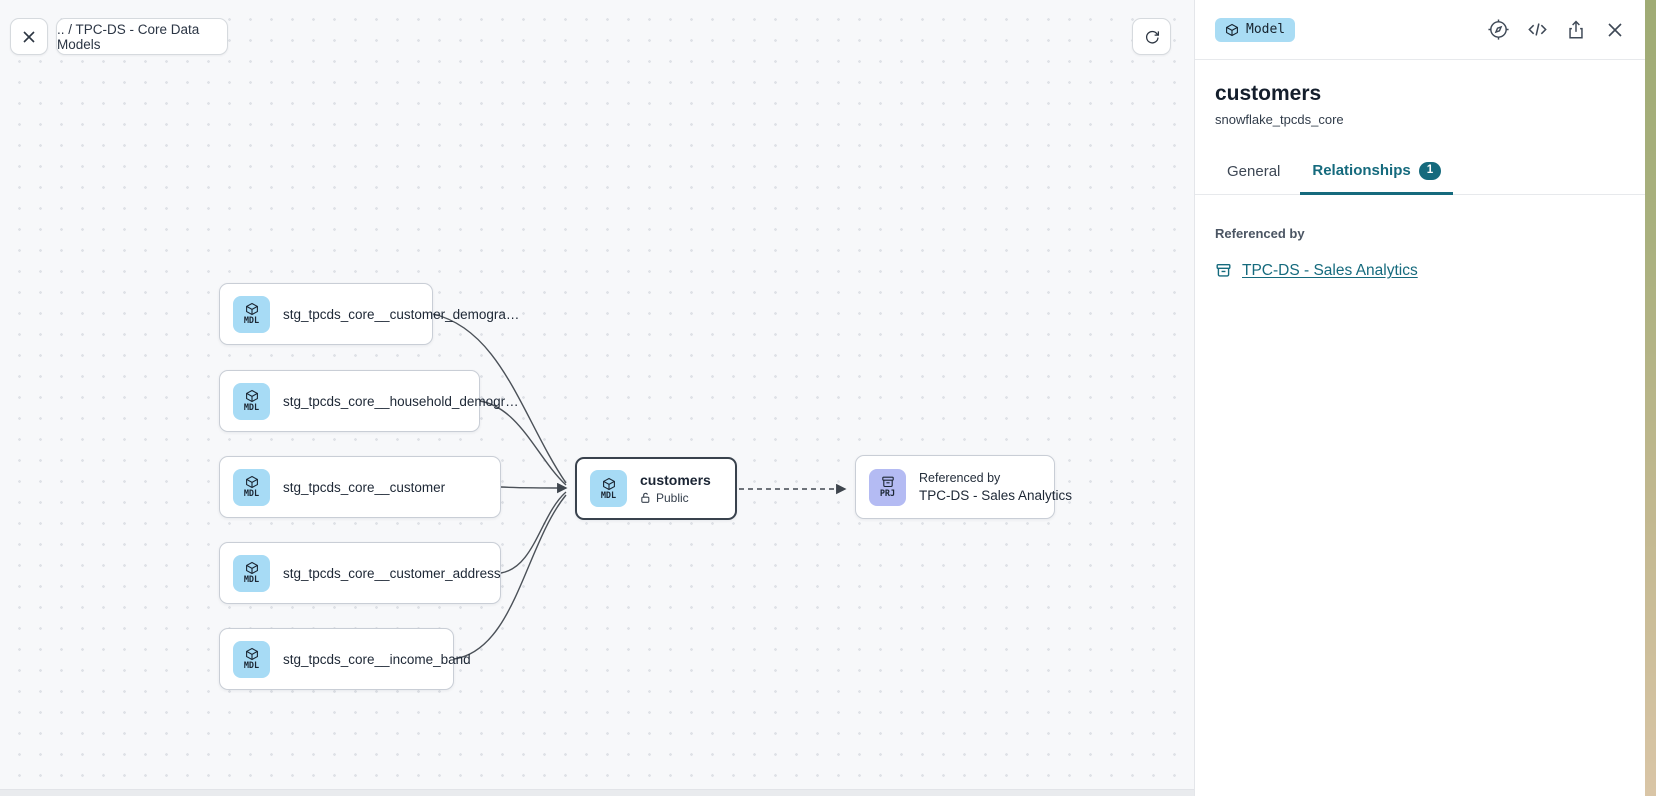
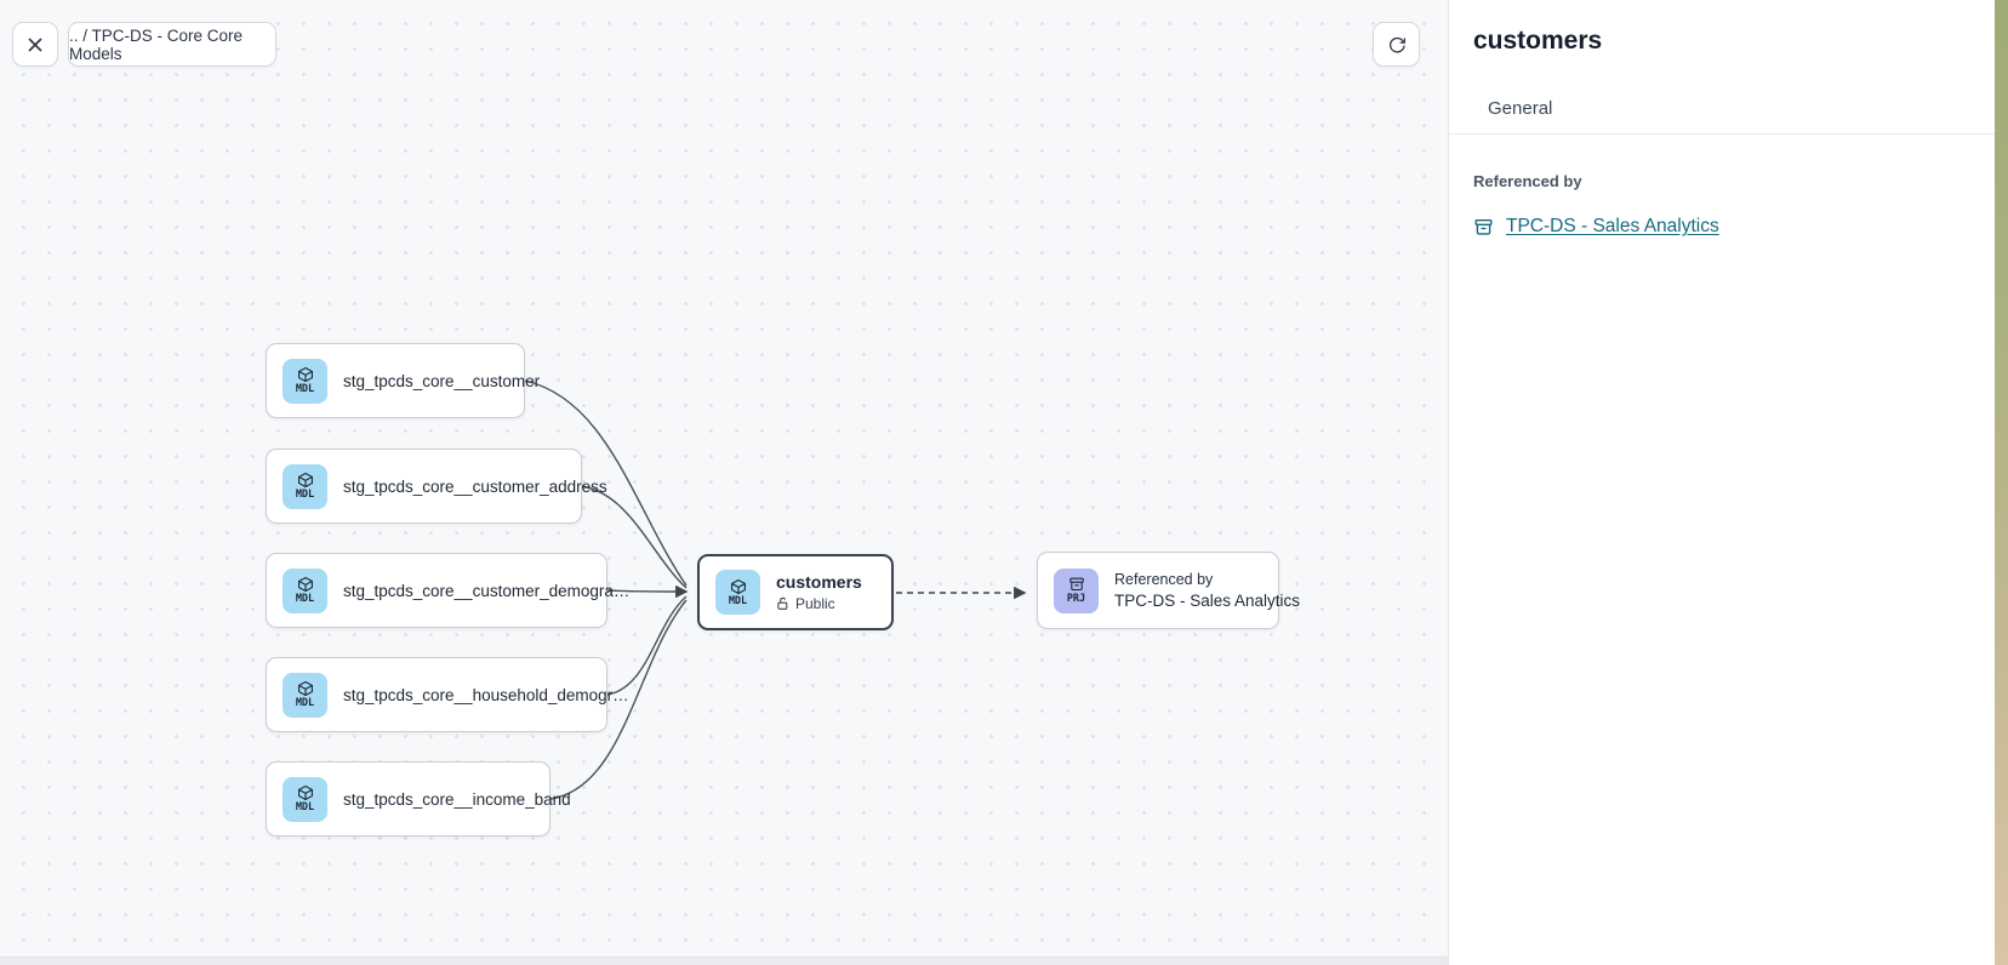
  MDL
- stg_tpcds_core__customer_demogra…
+ stg_tpcds_core__customer
  MDL
- stg_tpcds_core__household_demogr…
+ stg_tpcds_core__customer_address
  MDL
- stg_tpcds_core__customer
+ stg_tpcds_core__customer_demogra…
  MDL
- stg_tpcds_core__customer_address
+ stg_tpcds_core__household_demogr…
  MDL
  stg_tpcds_core__income_band
  MDL
  customers
  Public
  PRJ
  Referenced by
  TPC-DS - Sales Analytics
- .. / TPC-DS - Core Data Models
+ .. / TPC-DS - Core Core Models
- Model
  customers
- snowflake_tpcds_core
  General
- Relationships
- 1
  Referenced by
  TPC-DS - Sales Analytics
